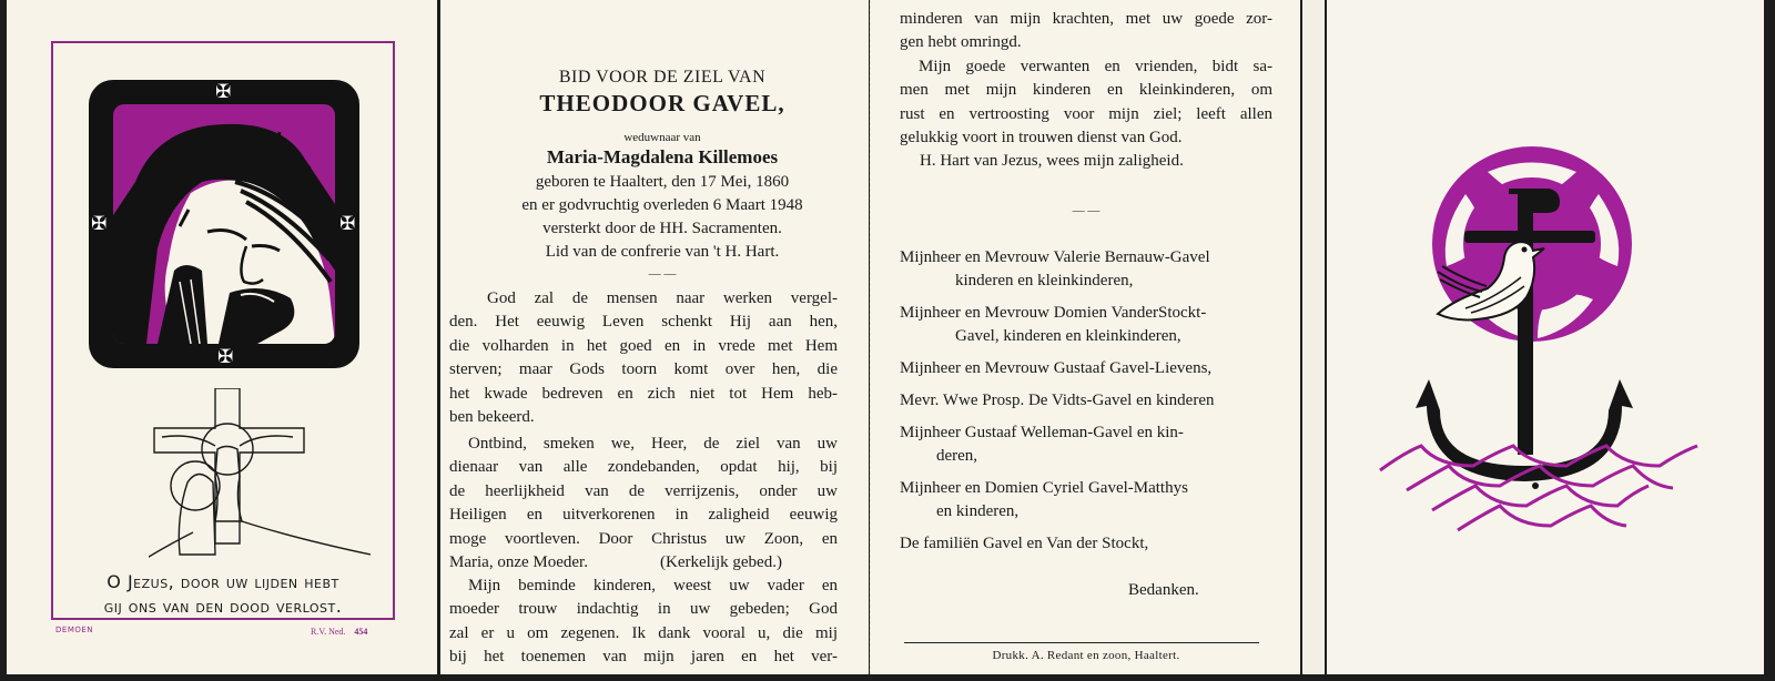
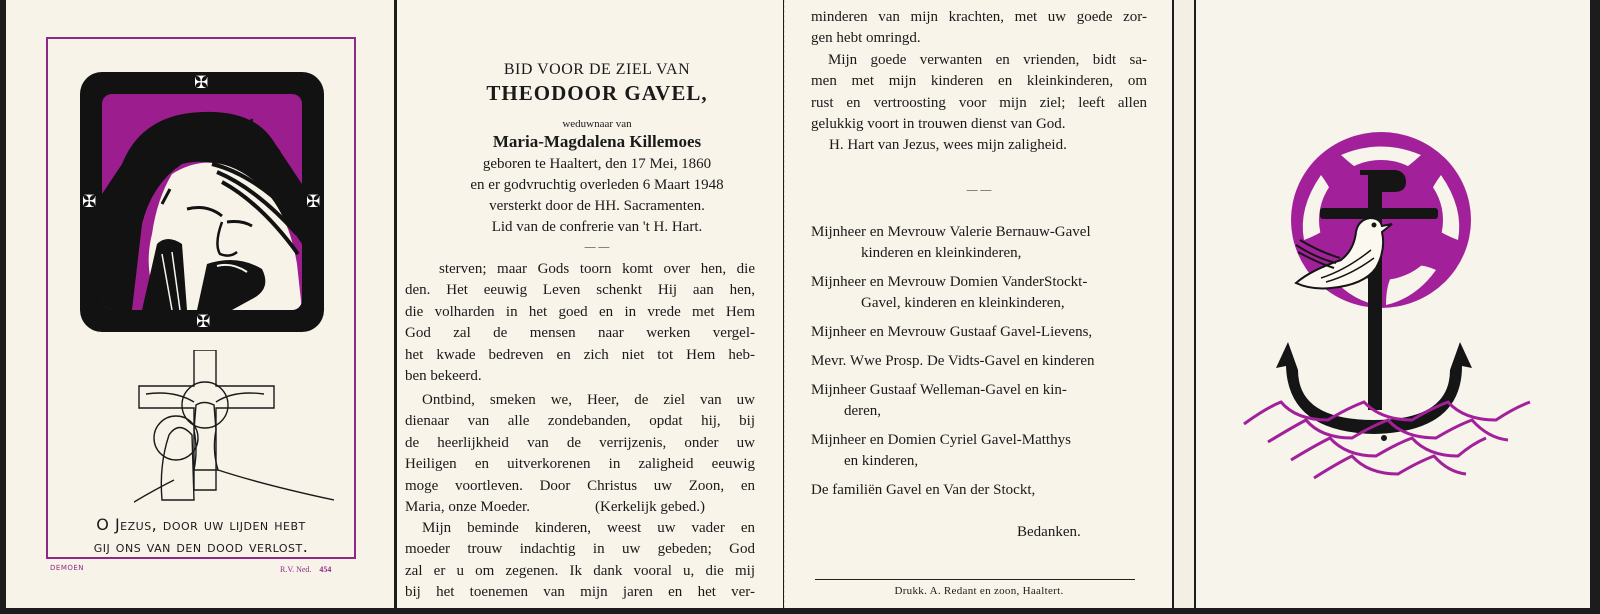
  ✠
  ✠
  ✠
  ✠
  O Jezus, door uw lijden hebt
  gij ons van den dood verlost.
  DEMOEN
  R.V. Ned. 454
  BID VOOR DE ZIEL VAN
  THEODOOR GAVEL,
  weduwnaar van
  Maria-Magdalena Killemoes
  geboren te Haaltert, den 17 Mei, 1860
  en er godvruchtig overleden 6 Maart 1948
  versterkt door de HH. Sacramenten.
  Lid van de confrerie van 't H. Hart.
  — —
- God zal de mensen naar werken vergel-
+ sterven; maar Gods toorn komt over hen, die
  den. Het eeuwig Leven schenkt Hij aan hen,
  die volharden in het goed en in vrede met Hem
- sterven; maar Gods toorn komt over hen, die
+ God zal de mensen naar werken vergel-
  het kwade bedreven en zich niet tot Hem heb-
  ben bekeerd.
  Ontbind, smeken we, Heer, de ziel van uw
  dienaar van alle zondebanden, opdat hij, bij
  de heerlijkheid van de verrijzenis, onder uw
  Heiligen en uitverkorenen in zaligheid eeuwig
  moge voortleven. Door Christus uw Zoon, en
  Maria, onze Moeder.
  (Kerkelijk gebed.)
  Mijn beminde kinderen, weest uw vader en
  moeder trouw indachtig in uw gebeden; God
  zal er u om zegenen. Ik dank vooral u, die mij
  bij het toenemen van mijn jaren en het ver-
  minderen van mijn krachten, met uw goede zor-
  gen hebt omringd.
  Mijn goede verwanten en vrienden, bidt sa-
  men met mijn kinderen en kleinkinderen, om
  rust en vertroosting voor mijn ziel; leeft allen
  gelukkig voort in trouwen dienst van God.
  H. Hart van Jezus, wees mijn zaligheid.
  — —
  Mijnheer en Mevrouw Valerie Bernauw-Gavel
  kinderen en kleinkinderen,
  Mijnheer en Mevrouw Domien VanderStockt-
  Gavel, kinderen en kleinkinderen,
  Mijnheer en Mevrouw Gustaaf Gavel-Lievens,
  Mevr. Wwe Prosp. De Vidts-Gavel en kinderen
  Mijnheer Gustaaf Welleman-Gavel en kin-
  deren,
  Mijnheer en Domien Cyriel Gavel-Matthys
  en kinderen,
  De familiën Gavel en Van der Stockt,
  Bedanken.
  Drukk. A. Redant en zoon, Haaltert.
